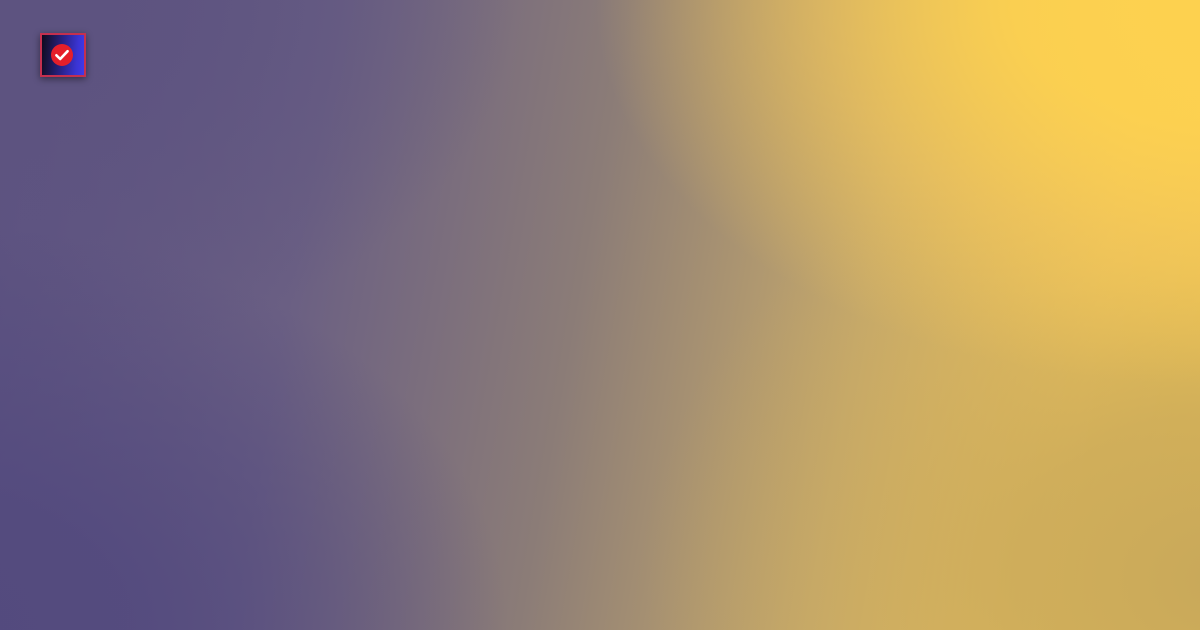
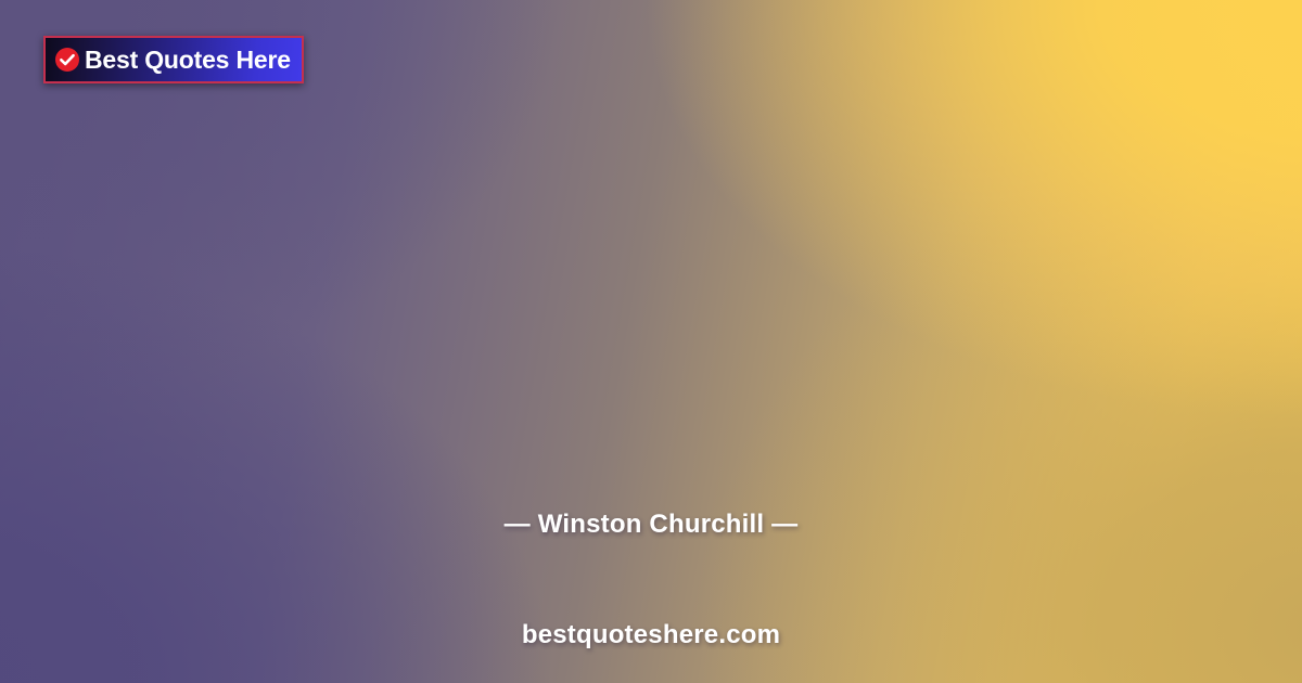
+ Best Quotes Here
+ — Winston Churchill —
+ bestquoteshere.com
